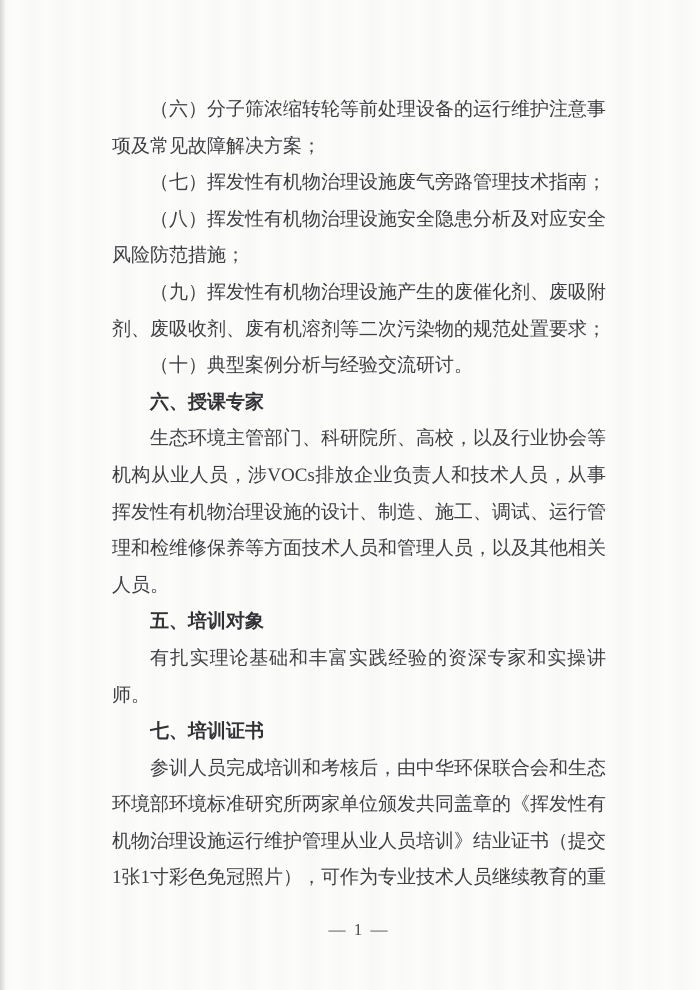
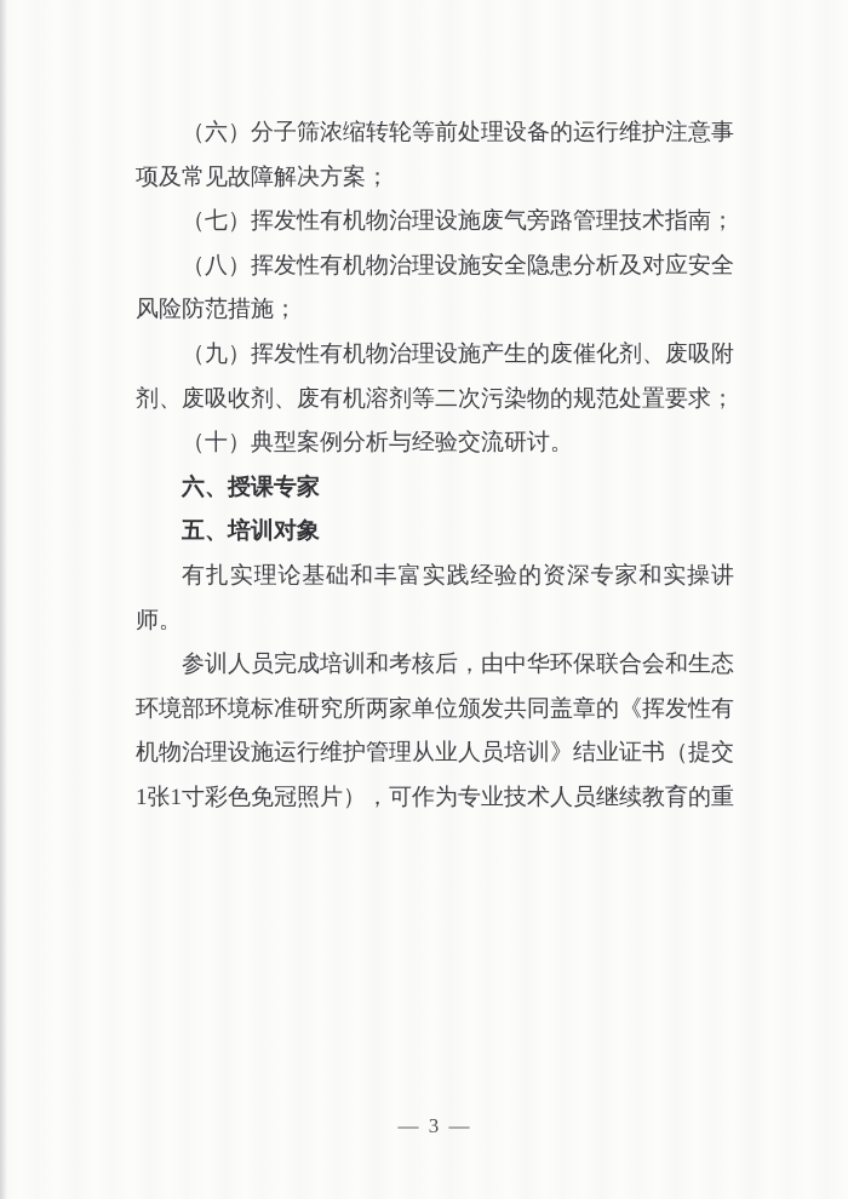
  （六）分子筛浓缩转轮等前处理设备的运行维护注意事项及常见故障解决方案；
  （七）挥发性有机物治理设施废气旁路管理技术指南；
  （八）挥发性有机物治理设施安全隐患分析及对应安全风险防范措施；
  （九）挥发性有机物治理设施产生的废催化剂、废吸附剂、废吸收剂、废有机溶剂等二次污染物的规范处置要求；
  （十）典型案例分析与经验交流研讨。
  六、授课专家
- 生态环境主管部门、科研院所、高校，以及行业协会等机构从业人员，涉VOCs排放企业负责人和技术人员，从事挥发性有机物治理设施的设计、制造、施工、调试、运行管理和检维修保养等方面技术人员和管理人员，以及其他相关人员。
  五、培训对象
  有扎实理论基础和丰富实践经验的资深专家和实操讲师。
- 七、培训证书
  参训人员完成培训和考核后，由中华环保联合会和生态环境部环境标准研究所两家单位颁发共同盖章的《挥发性有机物治理设施运行维护管理从业人员培训》结业证书（提交1张1寸彩色免冠照片），可作为专业技术人员继续教育的重
- — 1 —
+ — 3 —
